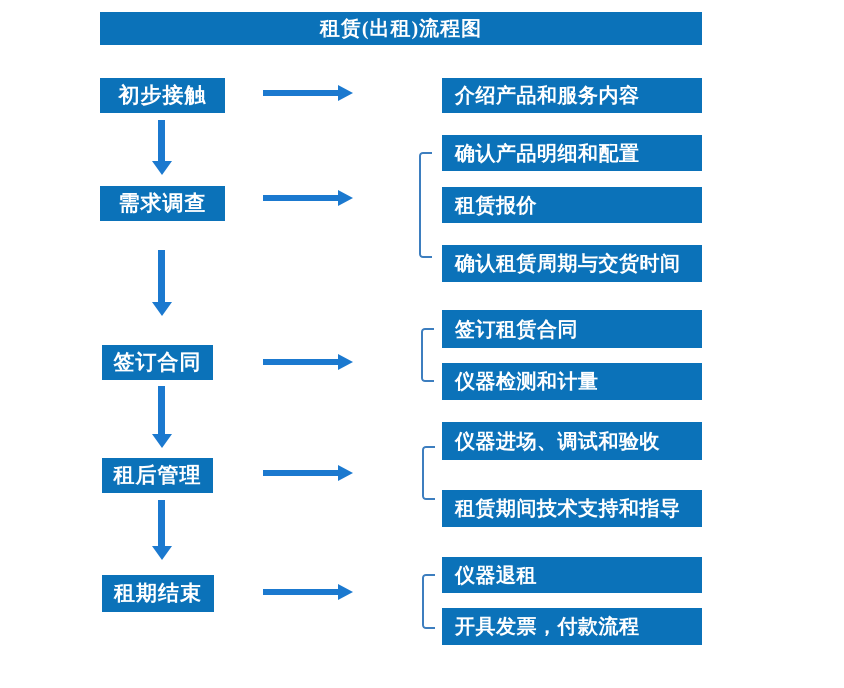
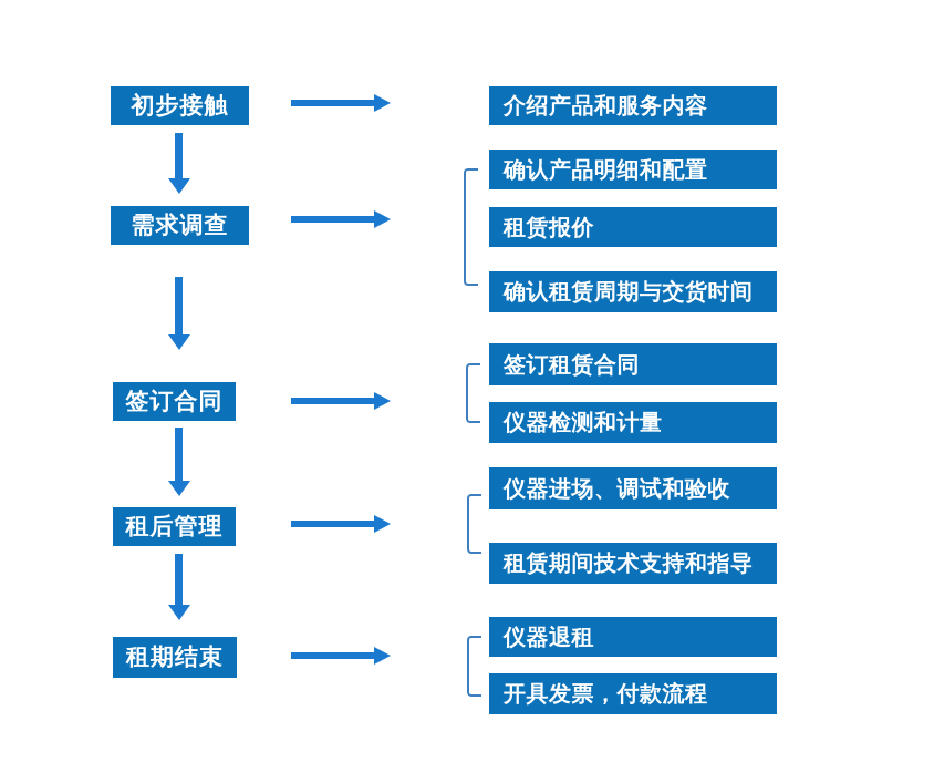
- 租赁(出租)流程图
  初步接触
  需求调查
  签订合同
  租后管理
  租期结束
  介绍产品和服务内容
  确认产品明细和配置
  租赁报价
  确认租赁周期与交货时间
  签订租赁合同
  仪器检测和计量
  仪器进场、调试和验收
  租赁期间技术支持和指导
  仪器退租
  开具发票，付款流程
